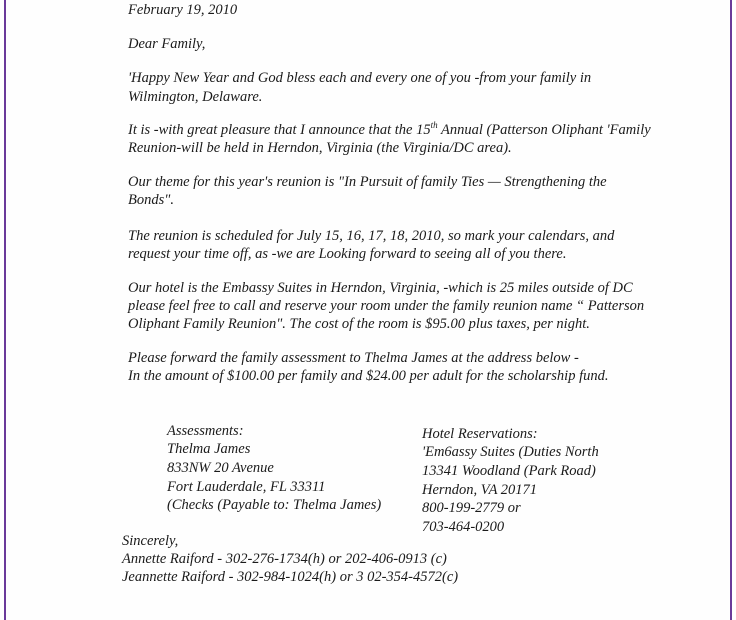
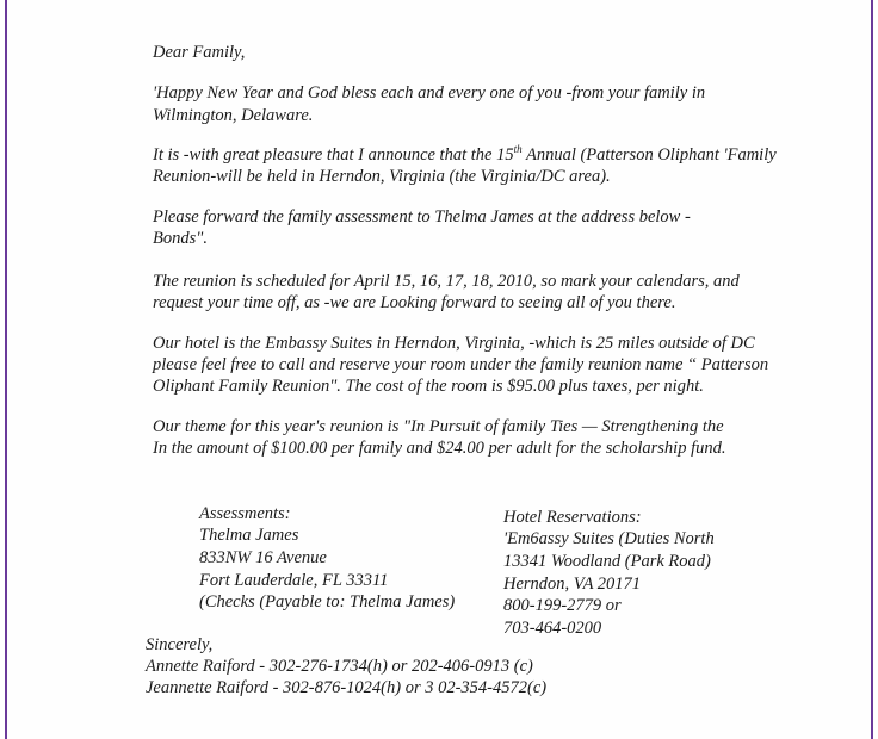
- February 19, 2010
  Dear Family,
  'Happy New Year and God bless each and every one of you -from your family in
  Wilmington, Delaware.
  It is -with great pleasure that I announce that the 15th Annual (Patterson Oliphant 'Family
  Reunion-will be held in Herndon, Virginia (the Virginia/DC area).
- Our theme for this year's reunion is "In Pursuit of family Ties — Strengthening the
+ Please forward the family assessment to Thelma James at the address below -
  Bonds".
- The reunion is scheduled for July 15, 16, 17, 18, 2010, so mark your calendars, and
+ The reunion is scheduled for April 15, 16, 17, 18, 2010, so mark your calendars, and
  request your time off, as -we are Looking forward to seeing all of you there.
  Our hotel is the Embassy Suites in Herndon, Virginia, -which is 25 miles outside of DC
  please feel free to call and reserve your room under the family reunion name “ Patterson
  Oliphant Family Reunion". The cost of the room is $95.00 plus taxes, per night.
- Please forward the family assessment to Thelma James at the address below -
+ Our theme for this year's reunion is "In Pursuit of family Ties — Strengthening the
  In the amount of $100.00 per family and $24.00 per adult for the scholarship fund.
  Assessments:
  Thelma James
- 833NW 20 Avenue
+ 833NW 16 Avenue
  Fort Lauderdale, FL 33311
  (Checks (Payable to: Thelma James)
  Hotel Reservations:
  'Em6assy Suites (Duties North
  13341 Woodland (Park Road)
  Herndon, VA 20171
  800-199-2779 or
  703-464-0200
  Sincerely,
  Annette Raiford - 302-276-1734(h) or 202-406-0913 (c)
- Jeannette Raiford - 302-984-1024(h) or 3 02-354-4572(c)
+ Jeannette Raiford - 302-876-1024(h) or 3 02-354-4572(c)
